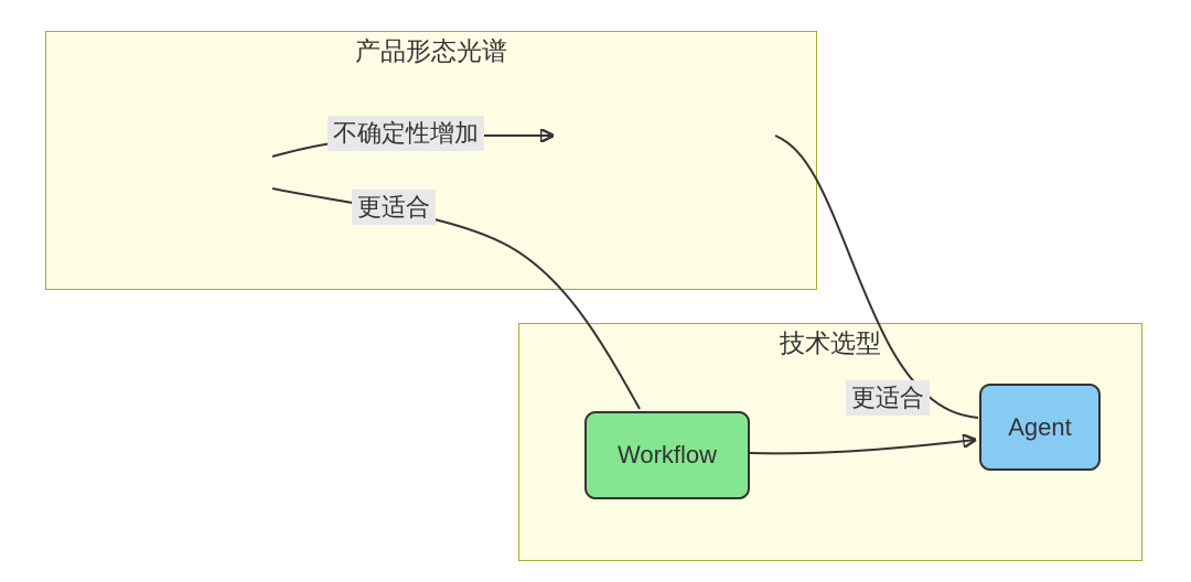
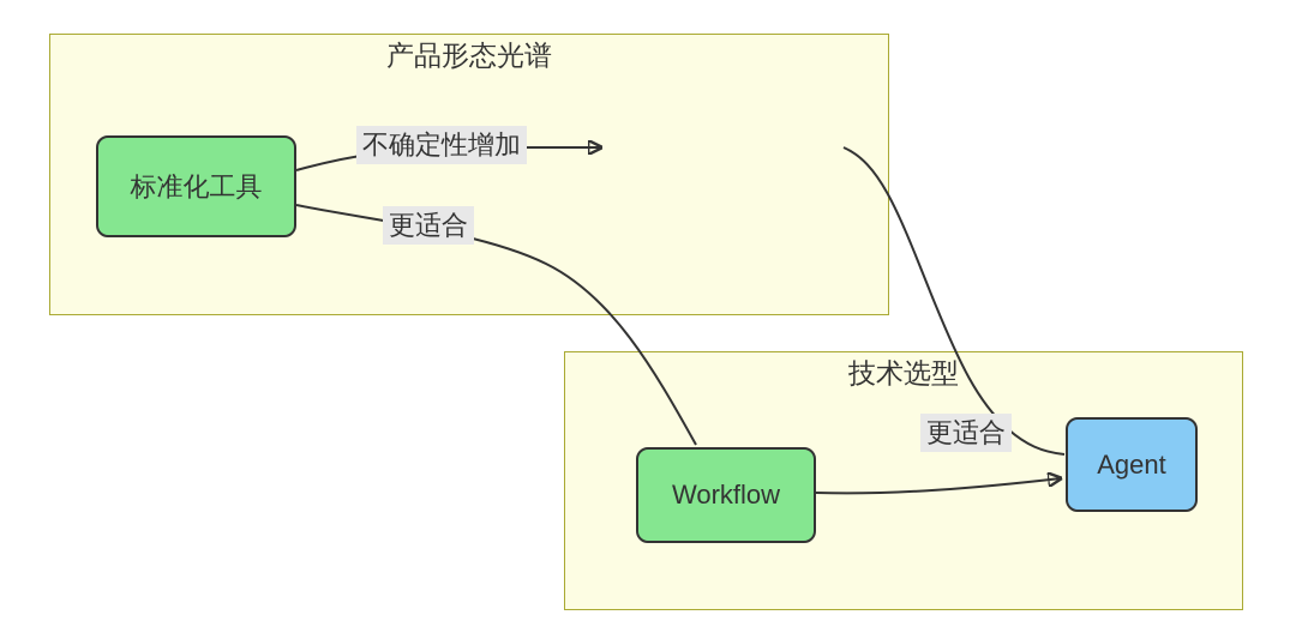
  产品形态光谱
  技术选型
  不确定性增加
  更适合
  更适合
+ 标准化工具
  Workflow
  Agent
